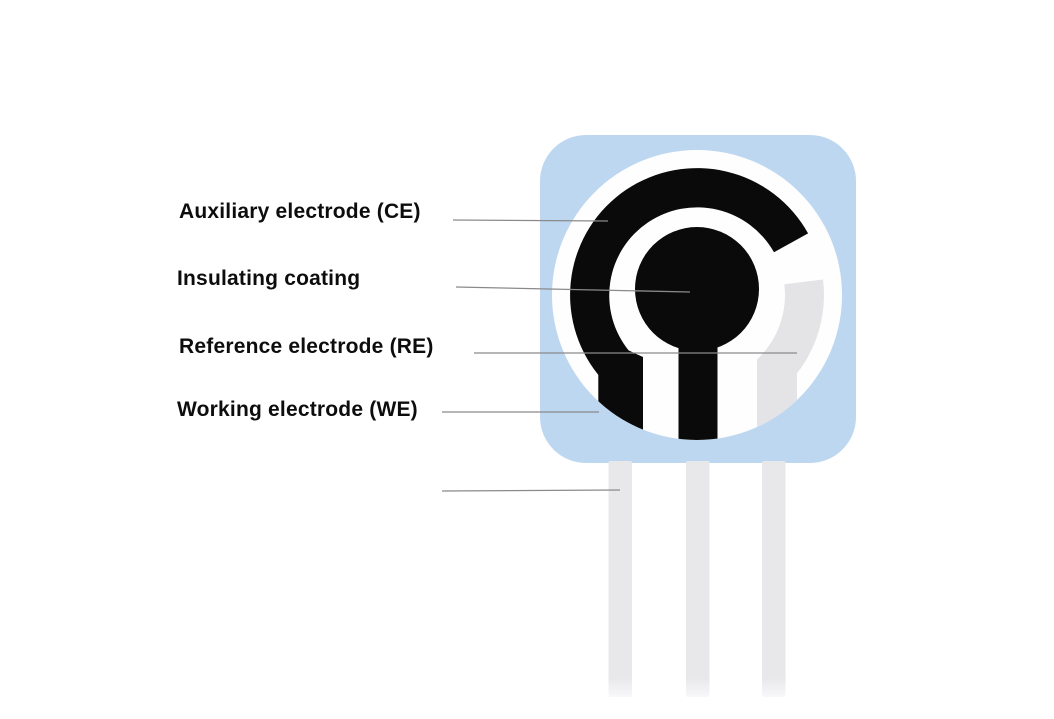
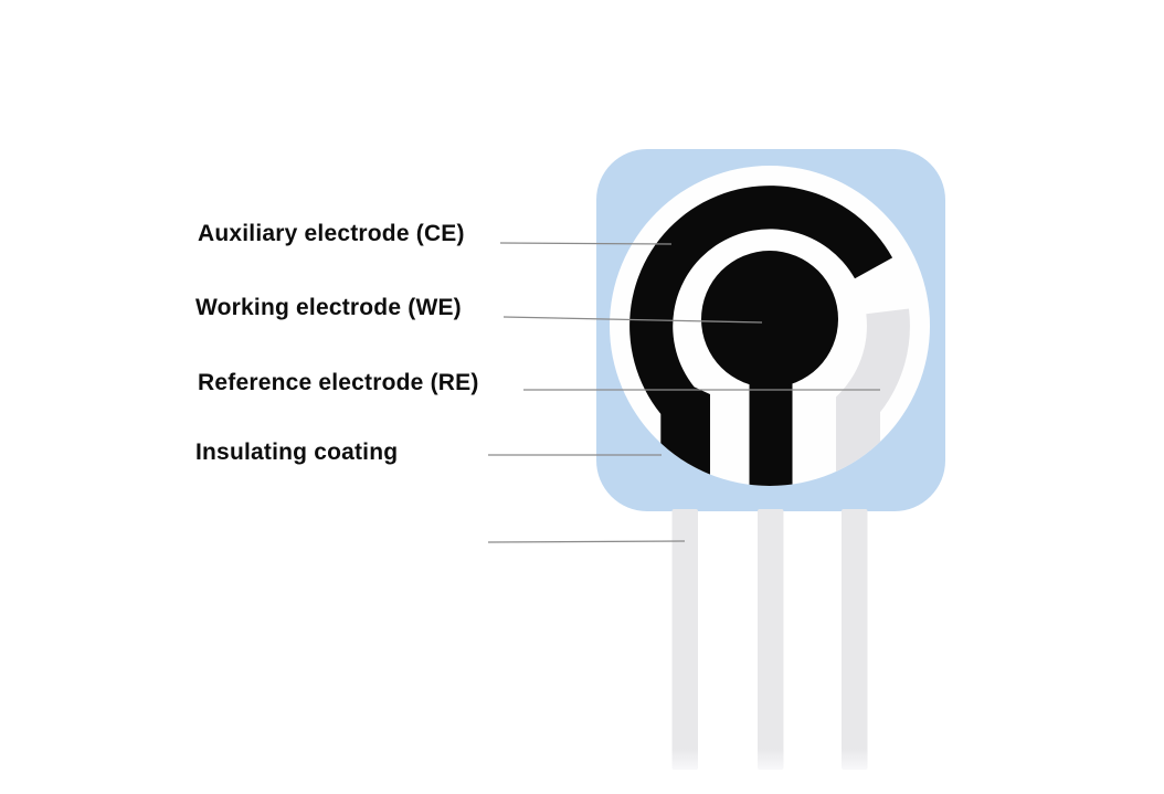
  Auxiliary electrode (CE)
- Insulating coating
+ Working electrode (WE)
  Reference electrode (RE)
- Working electrode (WE)
+ Insulating coating
